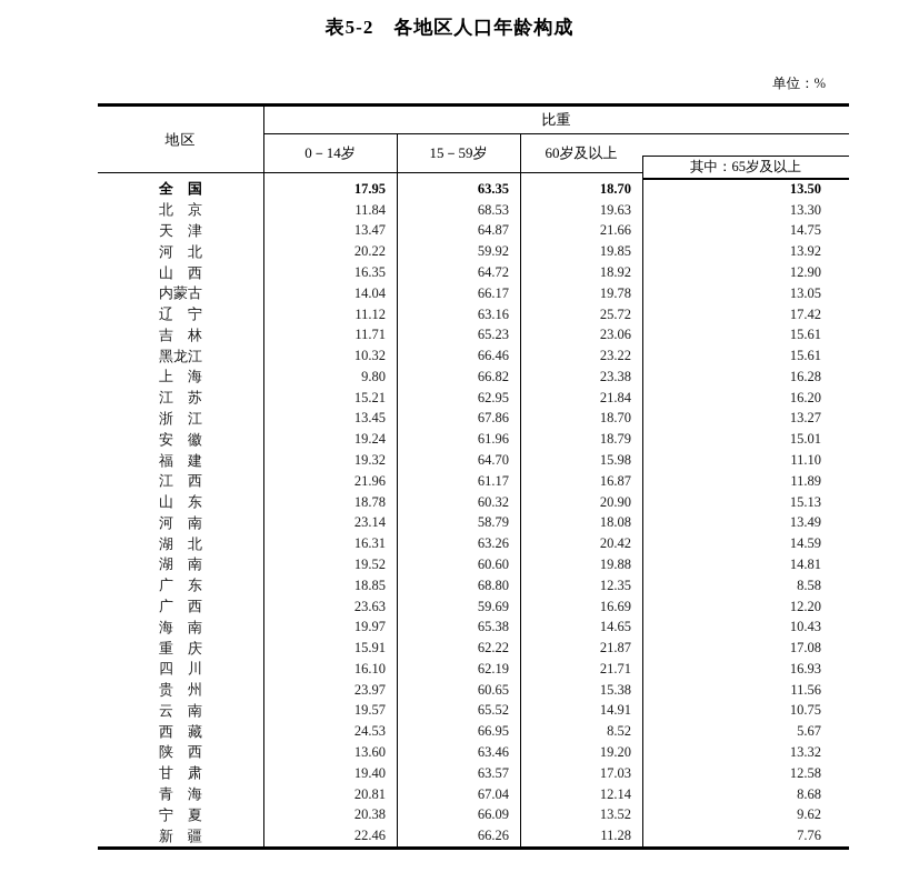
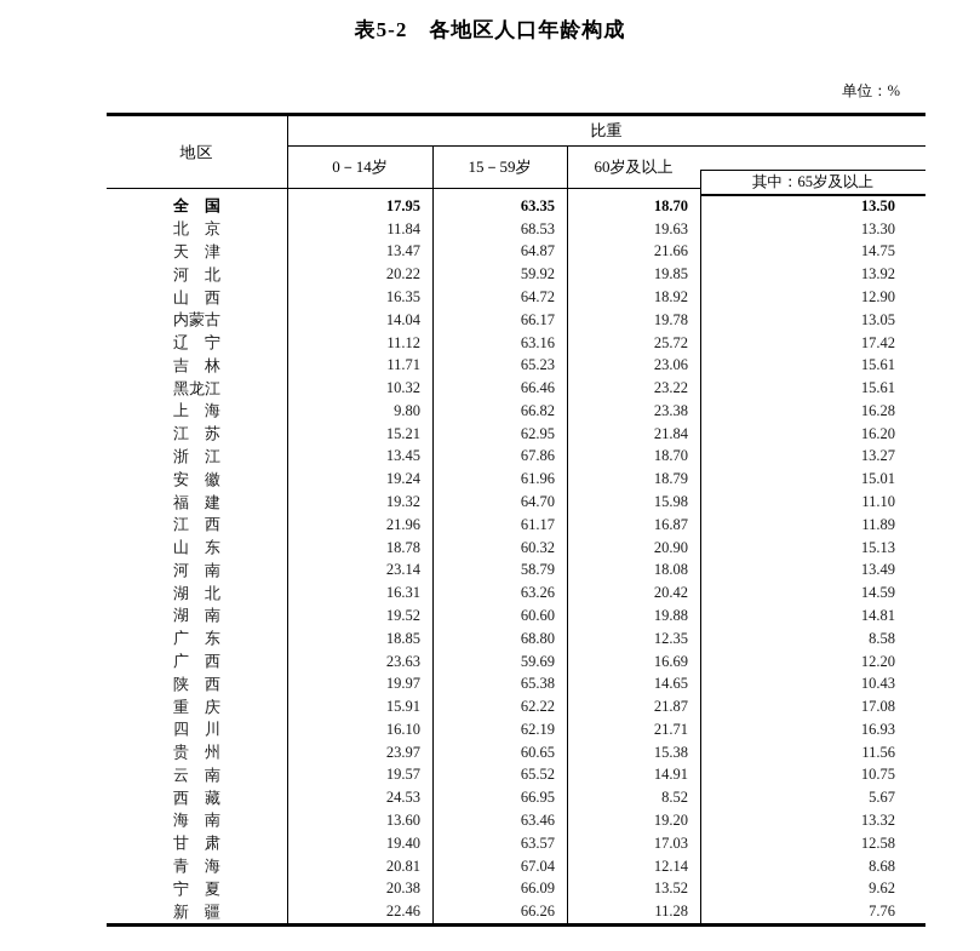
  表5-2 各地区人口年龄构成
  单位：%
  地区
  比重
  0－14岁
  15－59岁
  60岁及以上
  其中：65岁及以上
  全 国
  17.95
  63.35
  18.70
  13.50
  北 京
  11.84
  68.53
  19.63
  13.30
  天 津
  13.47
  64.87
  21.66
  14.75
  河 北
  20.22
  59.92
  19.85
  13.92
  山 西
  16.35
  64.72
  18.92
  12.90
  内蒙古
  14.04
  66.17
  19.78
  13.05
  辽 宁
  11.12
  63.16
  25.72
  17.42
  吉 林
  11.71
  65.23
  23.06
  15.61
  黑龙江
  10.32
  66.46
  23.22
  15.61
  上 海
  9.80
  66.82
  23.38
  16.28
  江 苏
  15.21
  62.95
  21.84
  16.20
  浙 江
  13.45
  67.86
  18.70
  13.27
  安 徽
  19.24
  61.96
  18.79
  15.01
  福 建
  19.32
  64.70
  15.98
  11.10
  江 西
  21.96
  61.17
  16.87
  11.89
  山 东
  18.78
  60.32
  20.90
  15.13
  河 南
  23.14
  58.79
  18.08
  13.49
  湖 北
  16.31
  63.26
  20.42
  14.59
  湖 南
  19.52
  60.60
  19.88
  14.81
  广 东
  18.85
  68.80
  12.35
  8.58
  广 西
  23.63
  59.69
  16.69
  12.20
- 海 南
+ 陕 西
  19.97
  65.38
  14.65
  10.43
  重 庆
  15.91
  62.22
  21.87
  17.08
  四 川
  16.10
  62.19
  21.71
  16.93
  贵 州
  23.97
  60.65
  15.38
  11.56
  云 南
  19.57
  65.52
  14.91
  10.75
  西 藏
  24.53
  66.95
  8.52
  5.67
- 陕 西
+ 海 南
  13.60
  63.46
  19.20
  13.32
  甘 肃
  19.40
  63.57
  17.03
  12.58
  青 海
  20.81
  67.04
  12.14
  8.68
  宁 夏
  20.38
  66.09
  13.52
  9.62
  新 疆
  22.46
  66.26
  11.28
  7.76
